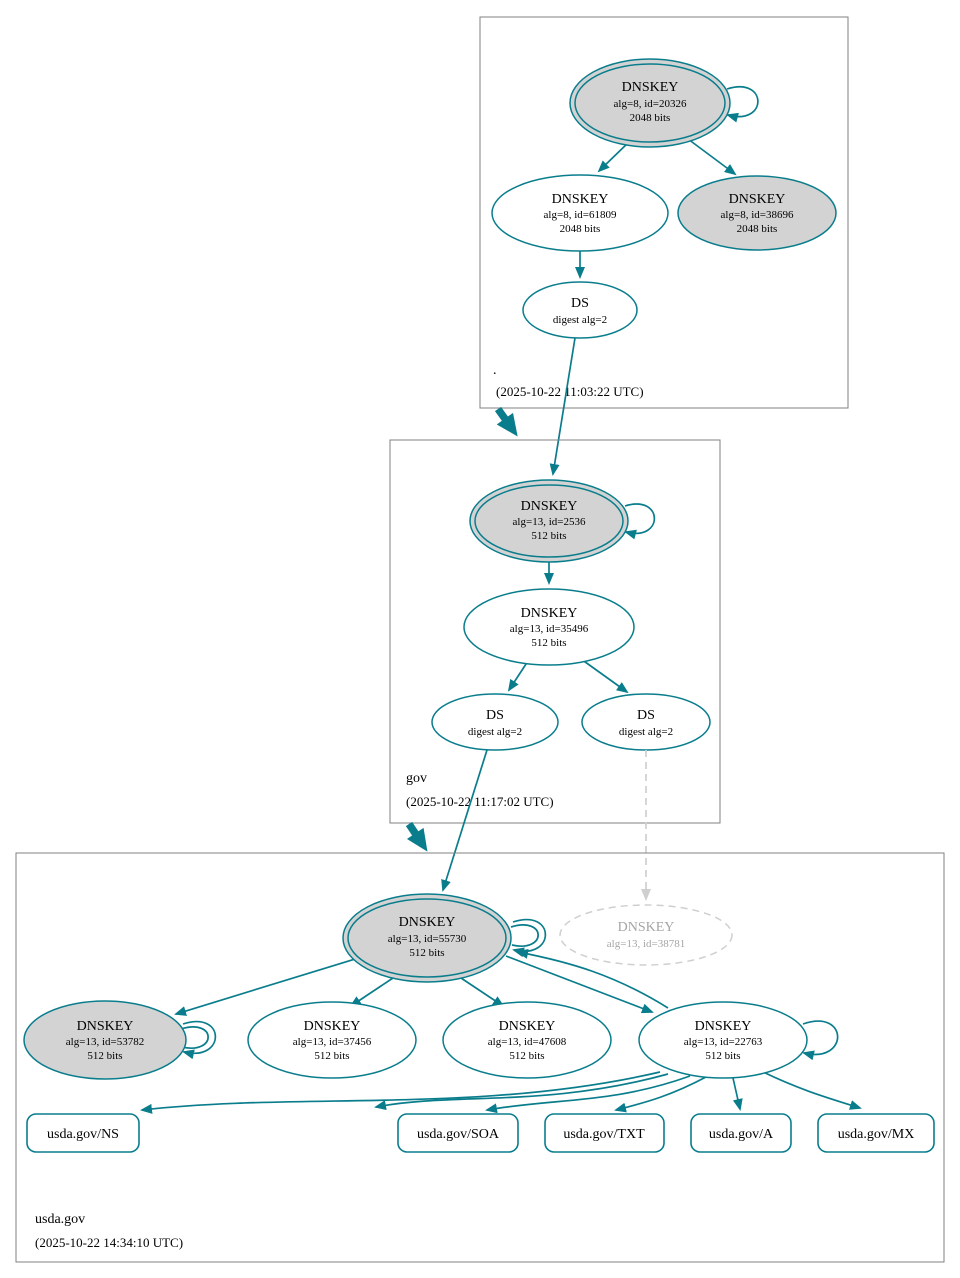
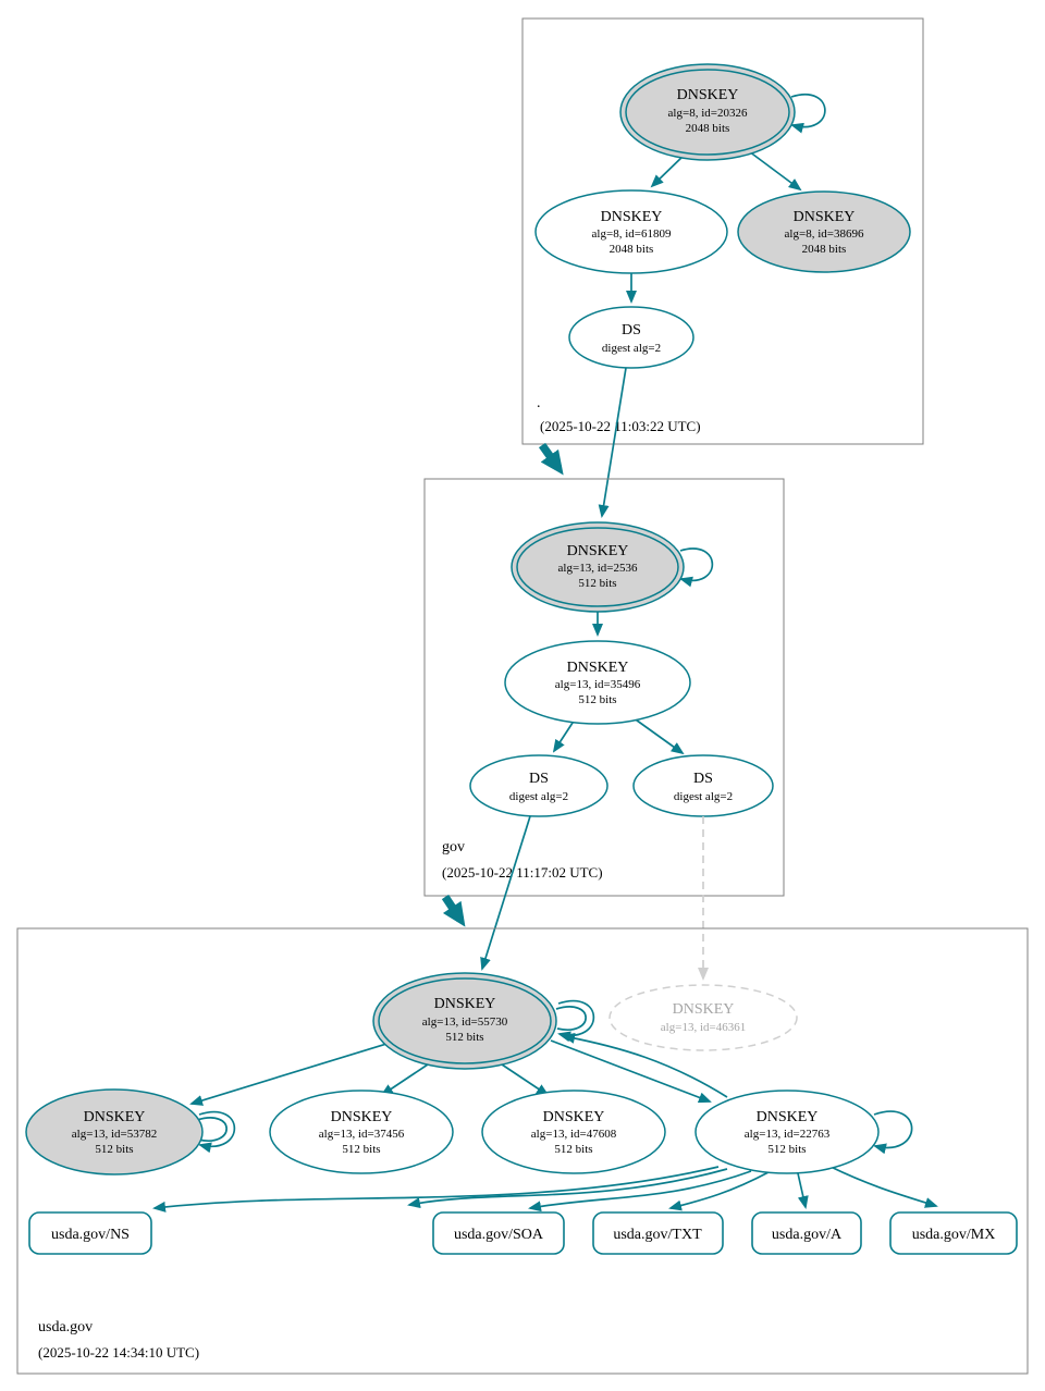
  .
  (2025-10-22 11:03:22 UTC)
  DNSKEY
  alg=8, id=20326
  2048 bits
  DNSKEY
  alg=8, id=61809
  2048 bits
  DNSKEY
  alg=8, id=38696
  2048 bits
  DS
  digest alg=2
  gov
  (2025-10-22 11:17:02 UTC)
  DNSKEY
  alg=13, id=2536
  512 bits
  DNSKEY
  alg=13, id=35496
  512 bits
  DS
  digest alg=2
  DS
  digest alg=2
  usda.gov
  (2025-10-22 14:34:10 UTC)
  DNSKEY
  alg=13, id=55730
  512 bits
  DNSKEY
- alg=13, id=38781
+ alg=13, id=46361
  DNSKEY
  alg=13, id=53782
  512 bits
  DNSKEY
  alg=13, id=37456
  512 bits
  DNSKEY
  alg=13, id=47608
  512 bits
  DNSKEY
  alg=13, id=22763
  512 bits
  usda.gov/NS
  usda.gov/SOA
  usda.gov/TXT
  usda.gov/A
  usda.gov/MX
